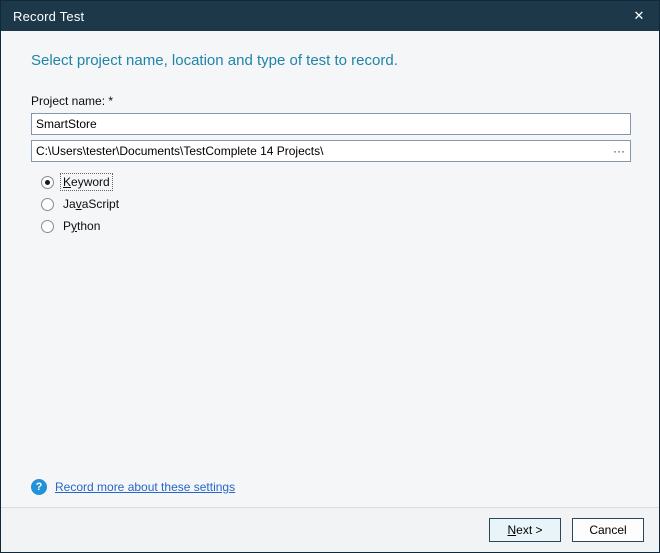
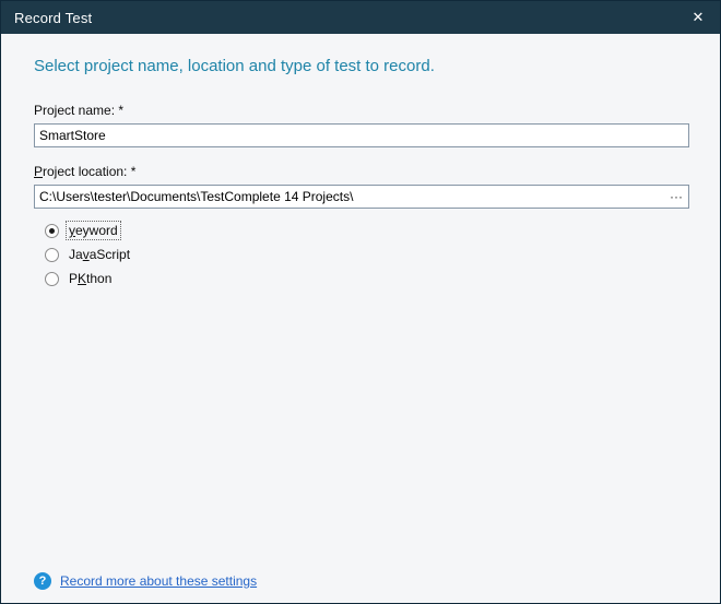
  Record Test
  ✕
  Select project name, location and type of test to record.
  Project name: *
  SmartStore
+ Project location: *
  C:\Users\tester\Documents\TestComplete 14 Projects\
  ···
- Keyword
+ yeyword
  JavaScript
- Python
+ PKthon
  ?
  Record more about these settings
- Next >
- Cancel
